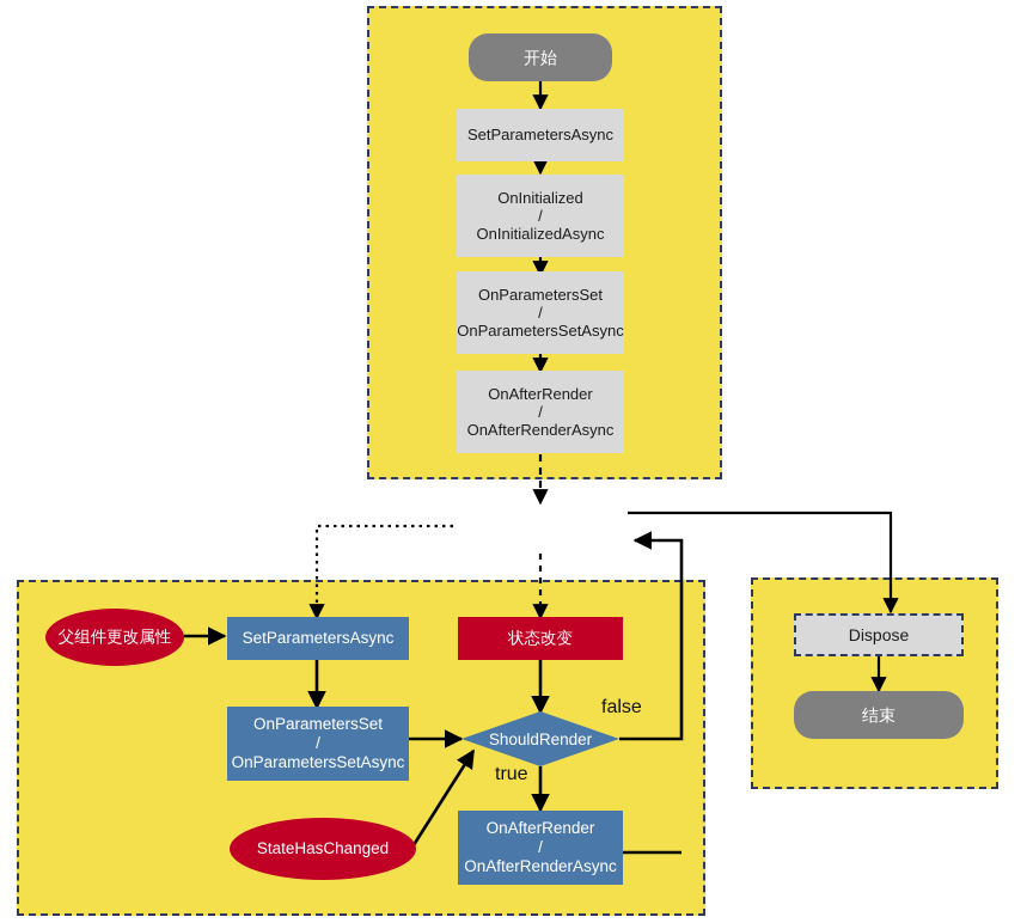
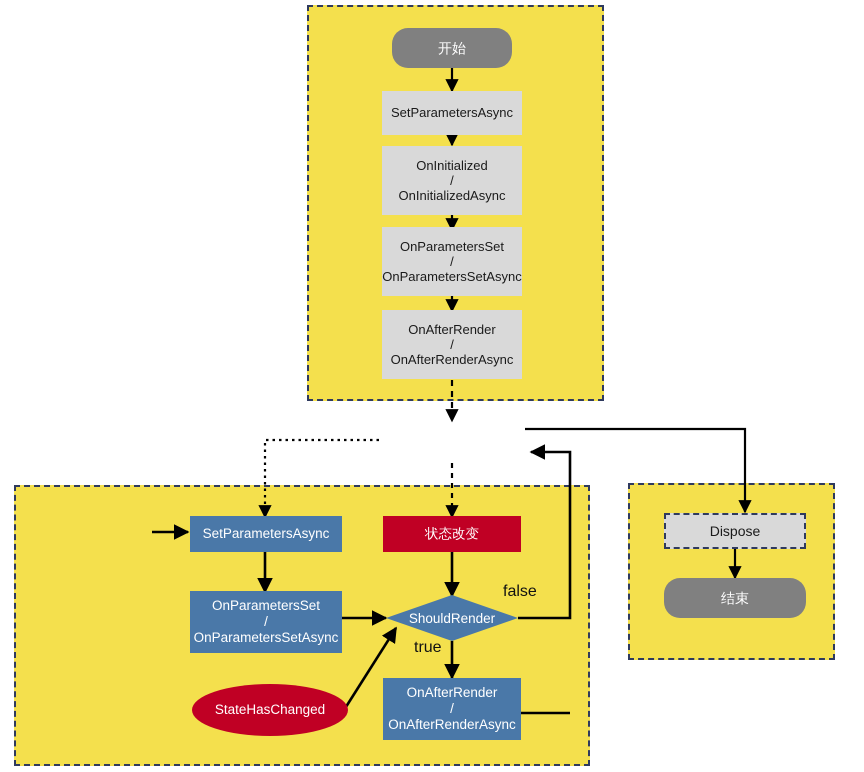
  开始
  SetParametersAsync
  OnInitialized
  /
  OnInitializedAsync
  OnParametersSet
  /
  OnParametersSetAsync
  OnAfterRender
  /
  OnAfterRenderAsync
- 父组件更改属性
  SetParametersAsync
  状态改变
  OnParametersSet
  /
  OnParametersSetAsync
  ShouldRender
  StateHasChanged
  OnAfterRender
  /
  OnAfterRenderAsync
  false
  true
  Dispose
  结束
